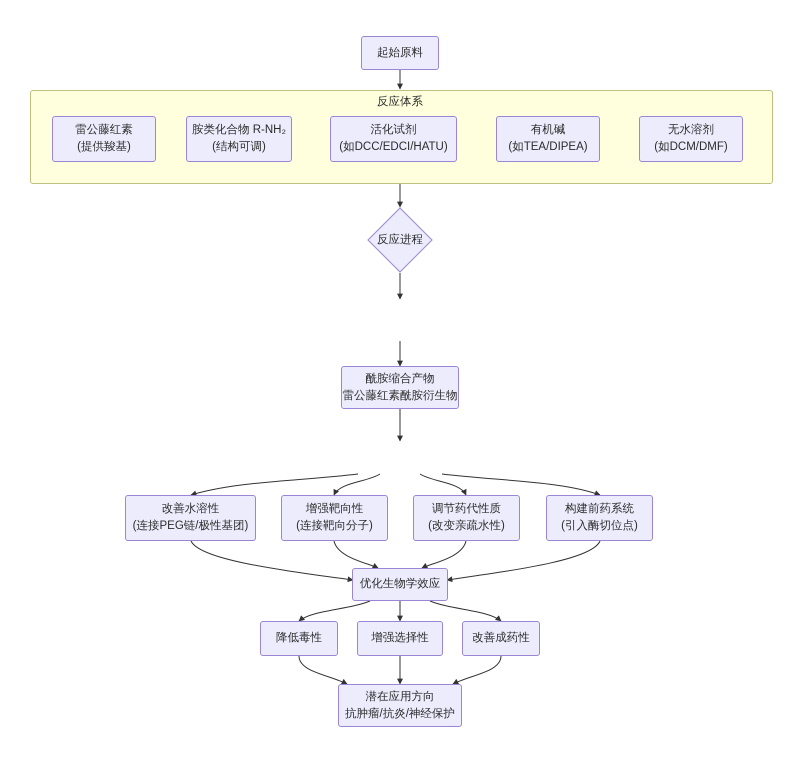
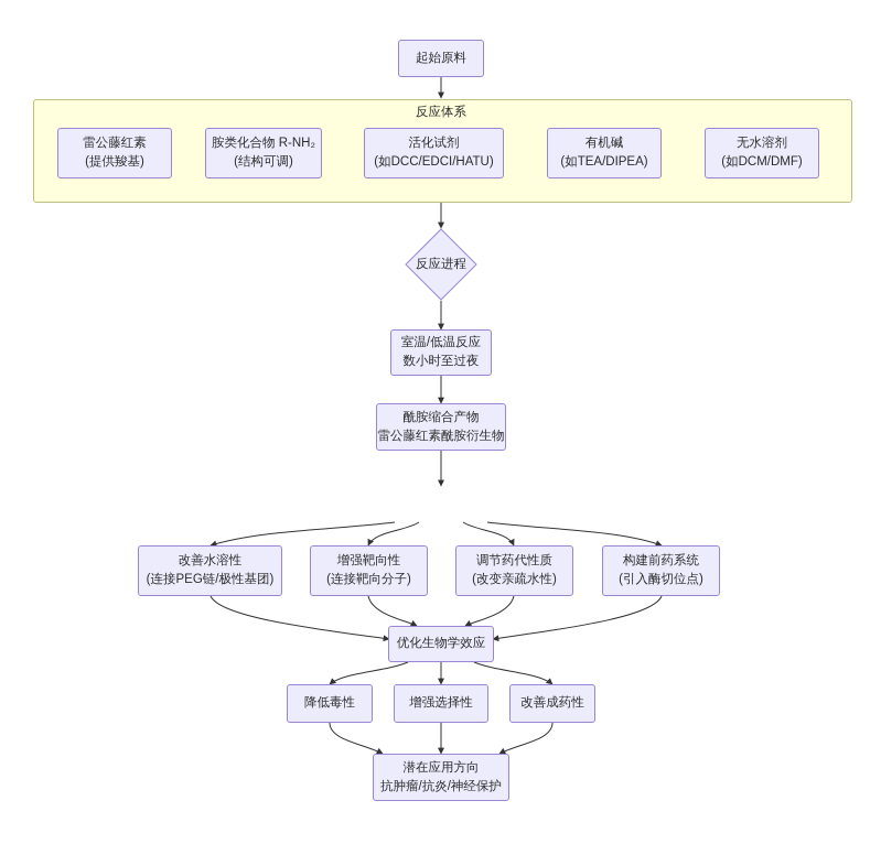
  反应体系
  起始原料
  雷公藤红素
  (提供羧基)
  胺类化合物 R-NH₂
  (结构可调)
  活化试剂
  (如DCC/EDCI/HATU)
  有机碱
  (如TEA/DIPEA)
  无水溶剂
  (如DCM/DMF)
  反应进程
+ 室温/低温反应
+ 数小时至过夜
  酰胺缩合产物
  雷公藤红素酰胺衍生物
  改善水溶性
  (连接PEG链/极性基团)
  增强靶向性
  (连接靶向分子)
  调节药代性质
  (改变亲疏水性)
  构建前药系统
  (引入酶切位点)
  优化生物学效应
  降低毒性
  增强选择性
  改善成药性
  潜在应用方向
  抗肿瘤/抗炎/神经保护
